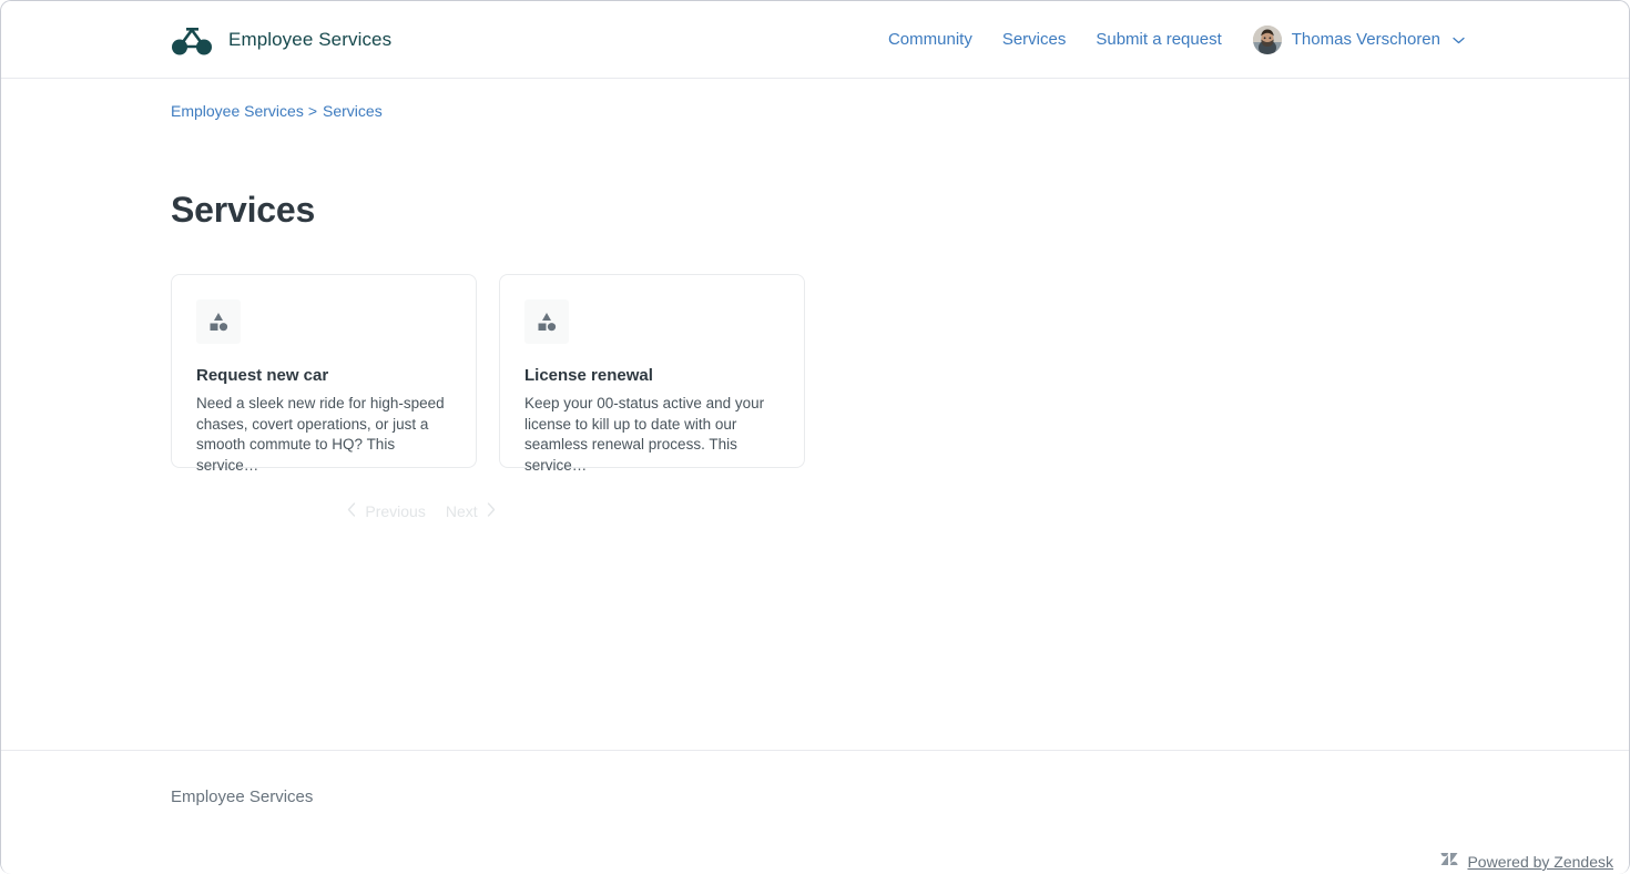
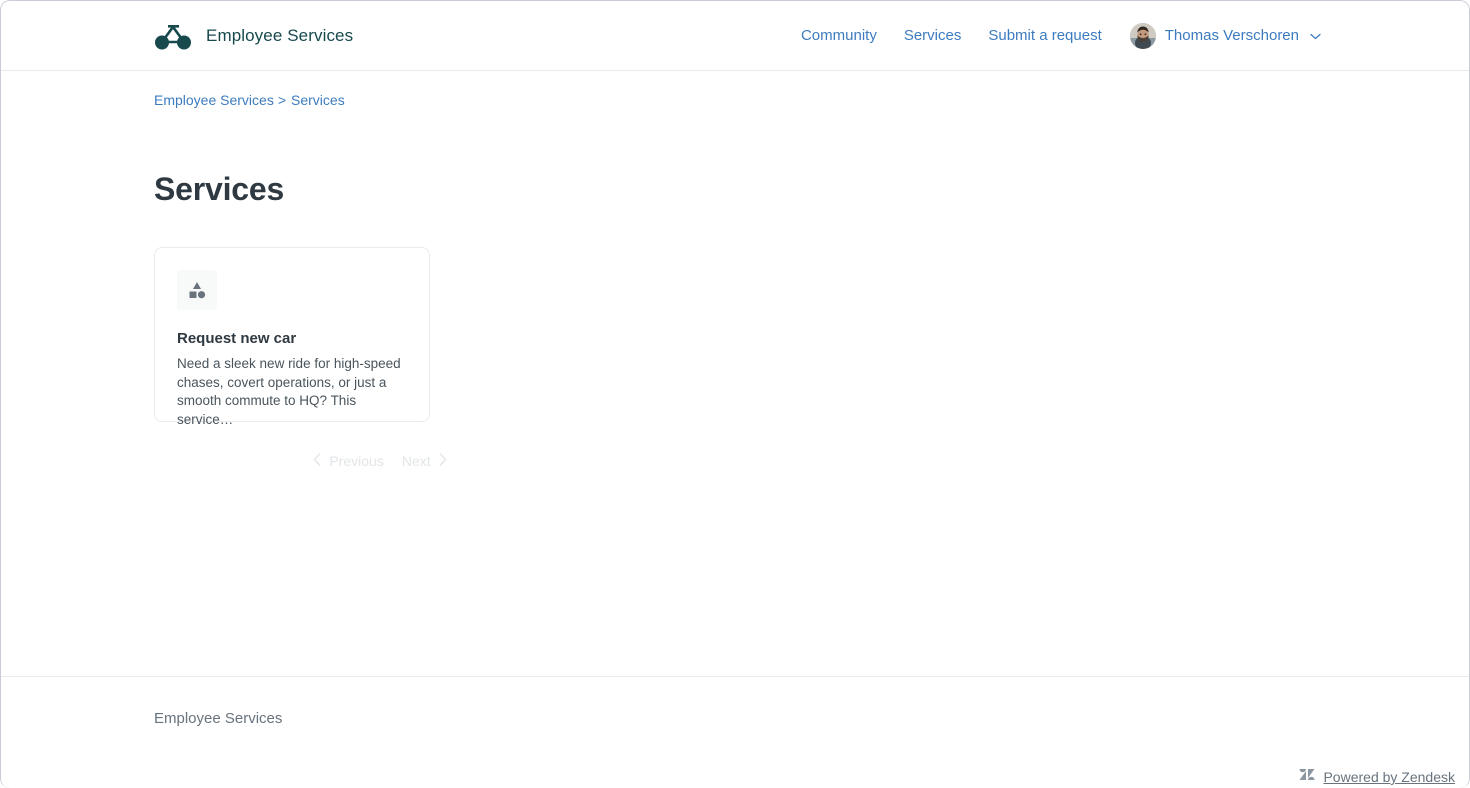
  Employee Services
  Community
  Services
  Submit a request
  Thomas Verschoren
  Employee Services
  >
  Services
  Services
  Request new car
  Need a sleek new ride for high-speed chases, covert operations, or just a smooth commute to HQ? This service…
- License renewal
- Keep your 00-status active and your license to kill up to date with our seamless renewal process. This service…
  Previous
  Next
  Employee Services
  Powered by Zendesk
